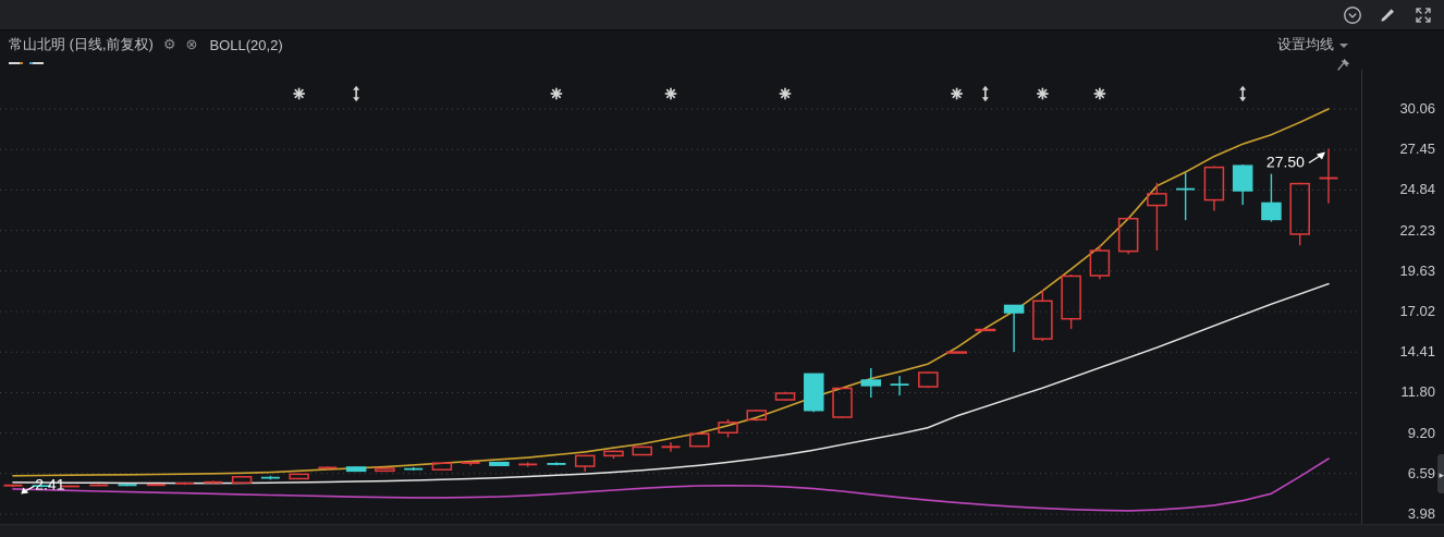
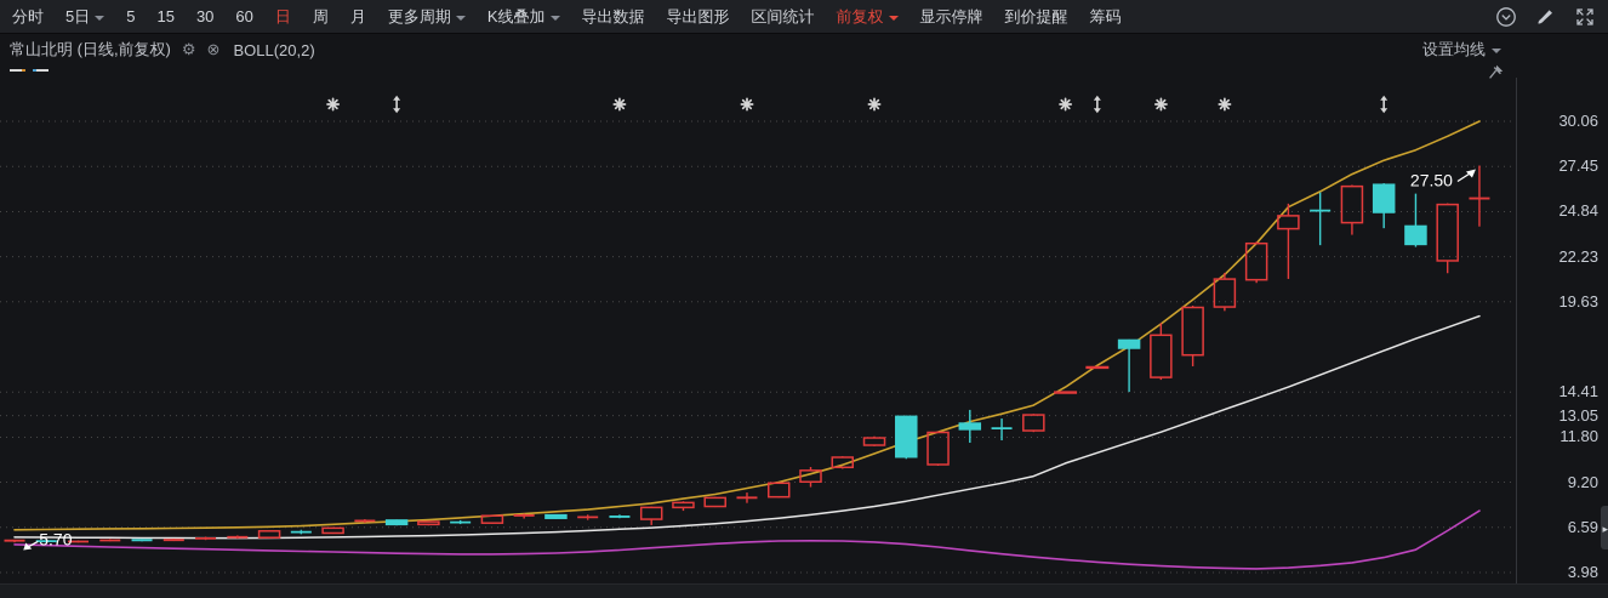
  27.50
- 2.41
+ 5.70
  30.06
  27.45
  24.84
  22.23
  19.63
- 17.02
+ 13.05
  14.41
  11.80
  9.20
  6.59
  3.98
+ 分时
+ 5日
+ 5
+ 15
+ 30
+ 60
+ 日
+ 周
+ 月
+ 更多周期
+ K线叠加
+ 导出数据
+ 导出图形
+ 区间统计
+ 前复权
+ 显示停牌
+ 到价提醒
+ 筹码
  常山北明 (日线,前复权)
  ⚙
  ⊗
  BOLL(20,2)
  设置均线
  ▸
